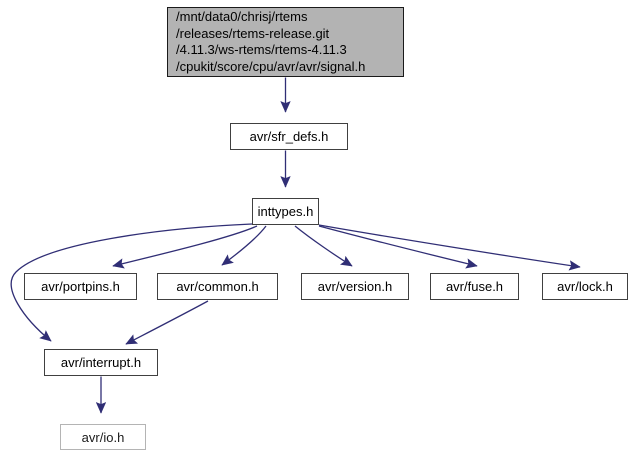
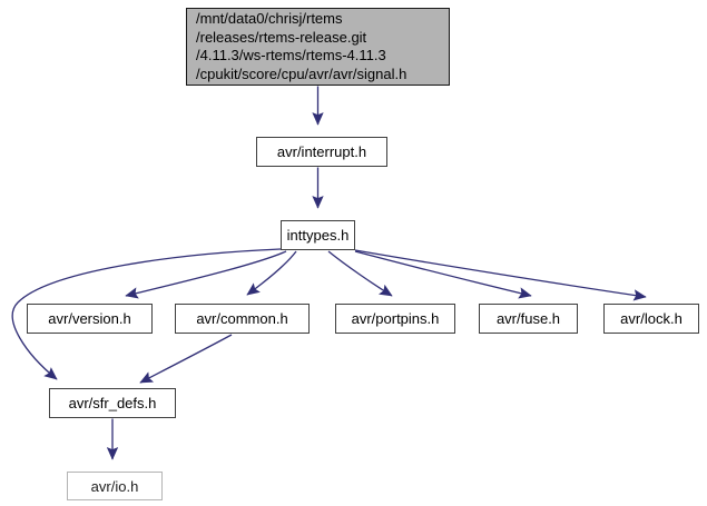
  /mnt/data0/chrisj/rtems
  /releases/rtems-release.git
  /4.11.3/ws-rtems/rtems-4.11.3
  /cpukit/score/cpu/avr/avr/signal.h
- avr/sfr_defs.h
+ avr/interrupt.h
  inttypes.h
- avr/portpins.h
+ avr/version.h
  avr/common.h
- avr/version.h
+ avr/portpins.h
  avr/fuse.h
  avr/lock.h
- avr/interrupt.h
+ avr/sfr_defs.h
  avr/io.h
